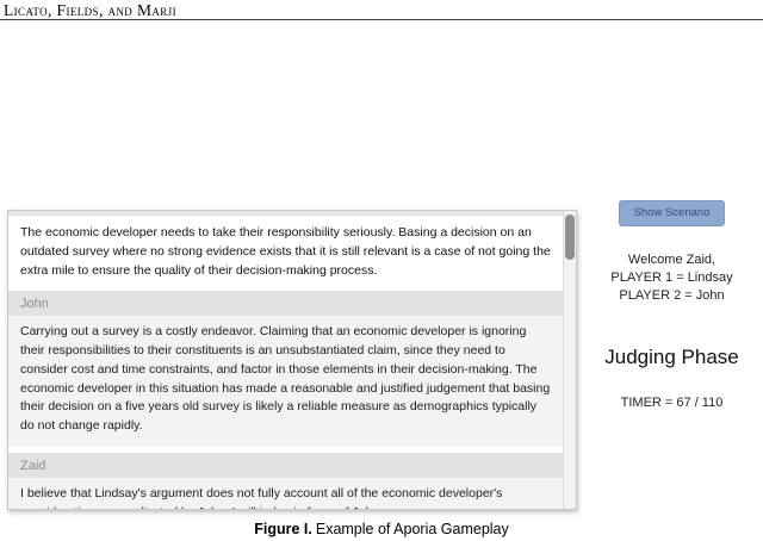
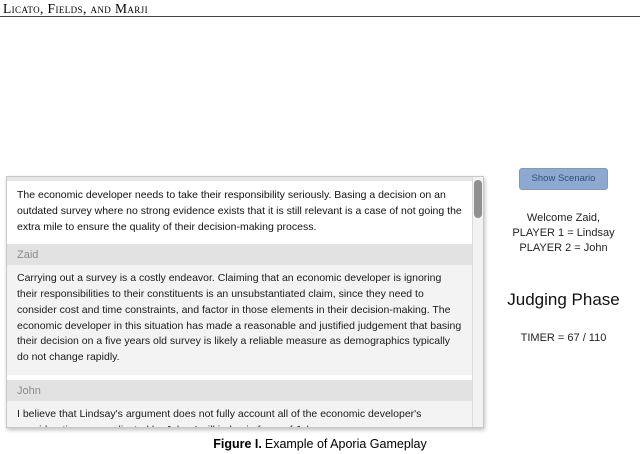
  Licato, Fields, and Marji
  The economic developer needs to take their responsibility seriously. Basing a decision on an outdated survey where no strong evidence exists that it is still relevant is a case of not going the extra mile to ensure the quality of their decision-making process.
- John
+ Zaid
  Carrying out a survey is a costly endeavor. Claiming that an economic developer is ignoring their responsibilities to their constituents is an unsubstantiated claim, since they need to consider cost and time constraints, and factor in those elements in their decision-making. The economic developer in this situation has made a reasonable and justified judgement that basing their decision on a five years old survey is likely a reliable measure as demographics typically do not change rapidly.
- Zaid
+ John
  Show Scenario
  Welcome Zaid,
  PLAYER 1 = Lindsay
  PLAYER 2 = John
  Judging Phase
  TIMER = 67 / 110
  Figure I. Example of Aporia Gameplay
